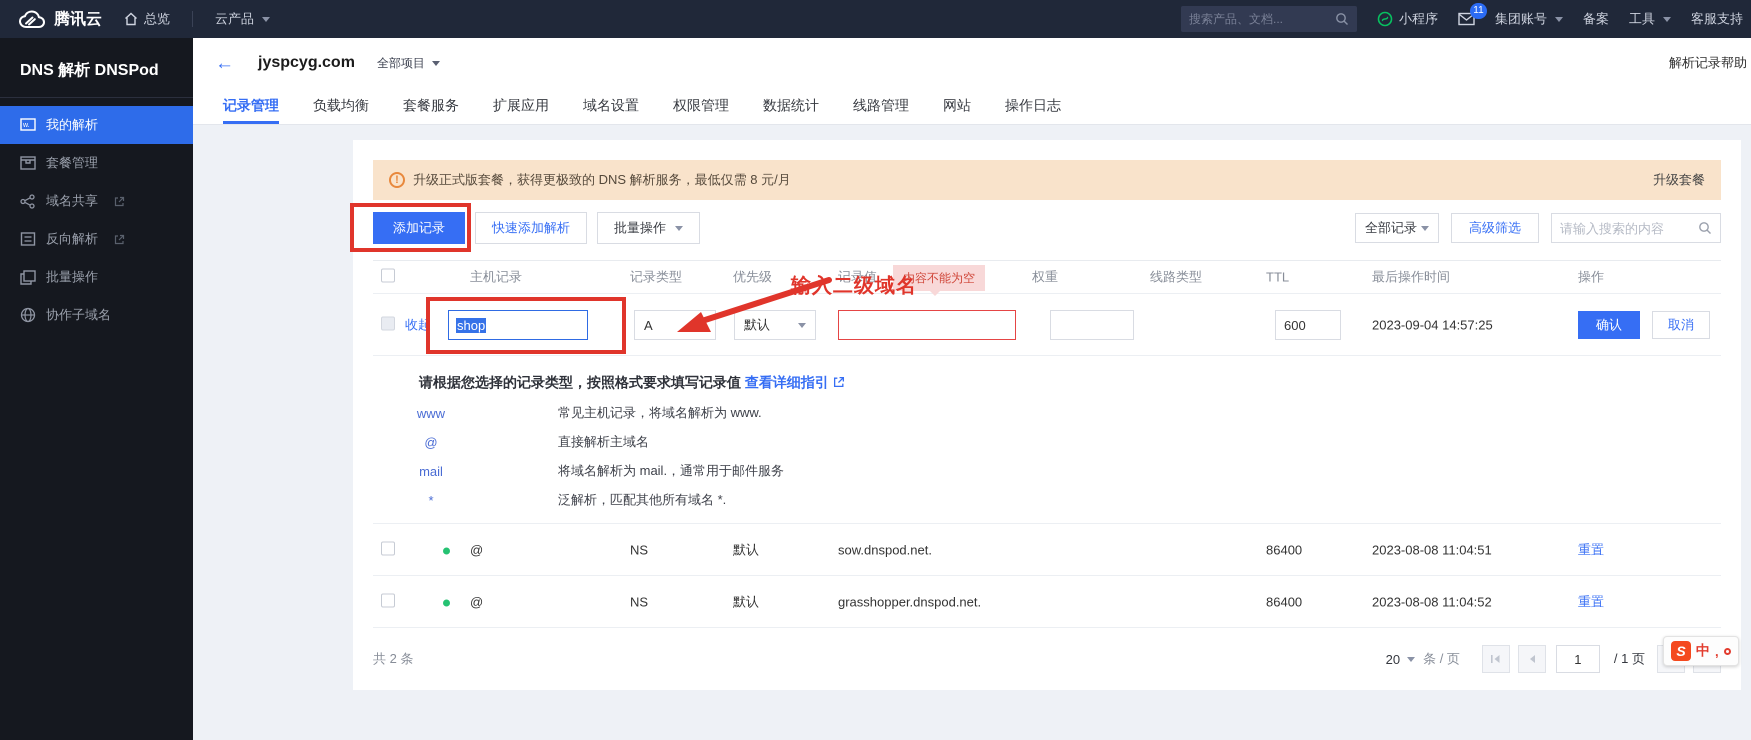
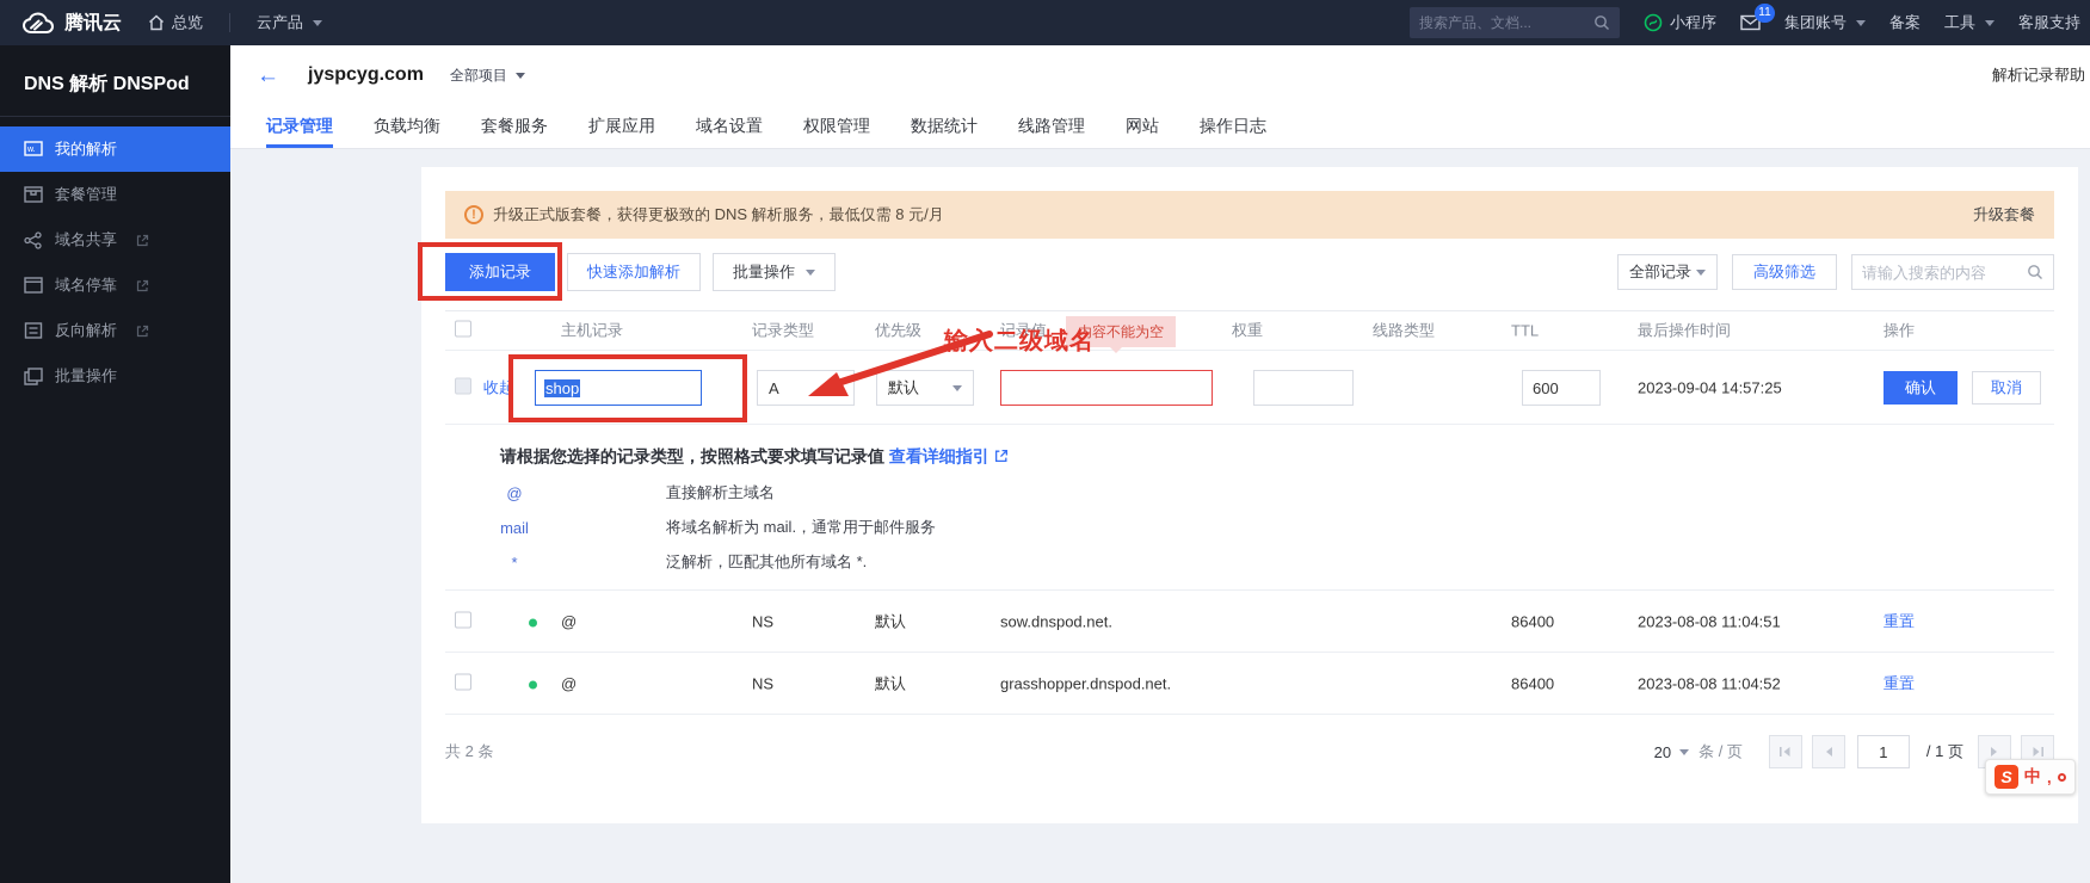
  腾讯云
  总览
  云产品
  搜索产品、文档...
  小程序
  11
  集团账号
  备案
  工具
  客服支持
  DNS 解析 DNSPod
  我的解析
  套餐管理
  域名共享
+ 域名停靠
  反向解析
  批量操作
- 协作子域名
  ←
  jyspcyg.com
  全部项目
  解析记录帮助
  记录管理
  负载均衡
  套餐服务
  扩展应用
  域名设置
  权限管理
  数据统计
  线路管理
  网站
  操作日志
  !
  升级正式版套餐，获得更极致的 DNS 解析服务，最低仅需 8 元/月
  升级套餐
  添加记录
  快速添加解析
  批量操作
  全部记录
  高级筛选
  请输入搜索的内容
  主机记录
  记录类型
  优先级
  记录值
  权重
  线路类型
  TTL
  最后操作时间
  操作
  内容不能为空
  收起
  shop
  A
  默认
  600
  2023-09-04 14:57:25
  确认
  取消
  请根据您选择的记录类型，按照格式要求填写记录值 查看详细指引
- www
- 常见主机记录，将域名解析为 www.
  @
  直接解析主域名
  mail
  将域名解析为 mail.，通常用于邮件服务
  *
  泛解析，匹配其他所有域名 *.
  @
  NS
  默认
  sow.dnspod.net.
  86400
  2023-08-08 11:04:51
  重置
  @
  NS
  默认
  grasshopper.dnspod.net.
  86400
  2023-08-08 11:04:52
  重置
  共 2 条
  20
  条 / 页
  1
  / 1 页
  入二级域名
  S
  中
  ,
